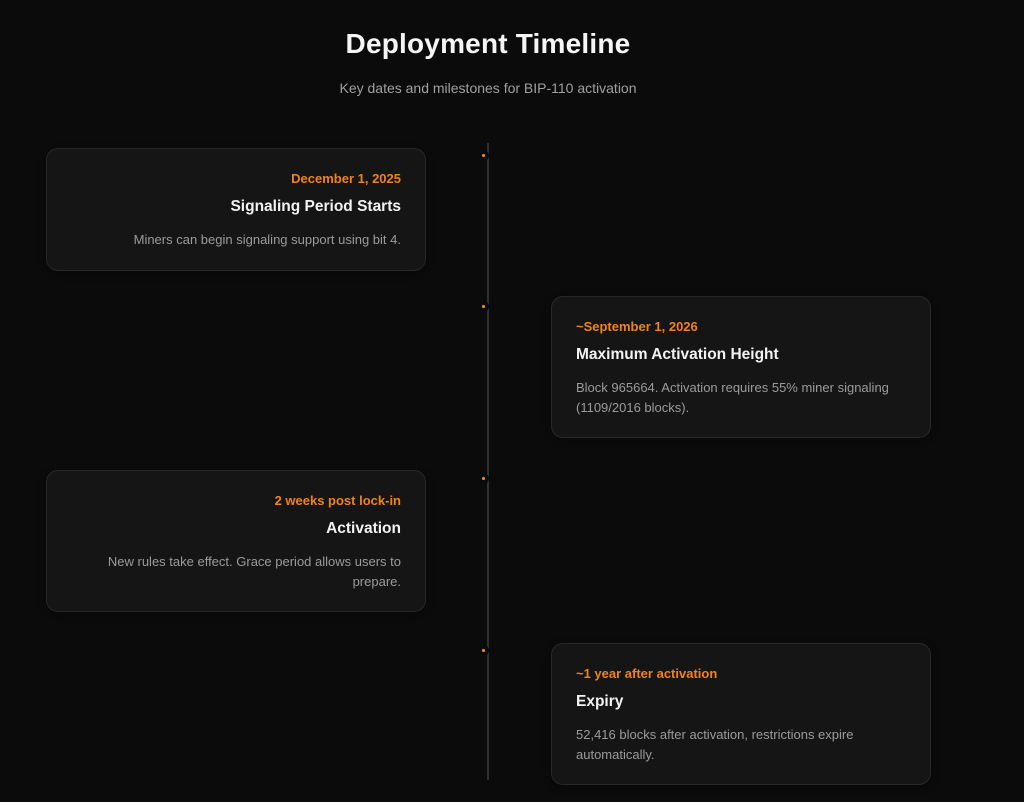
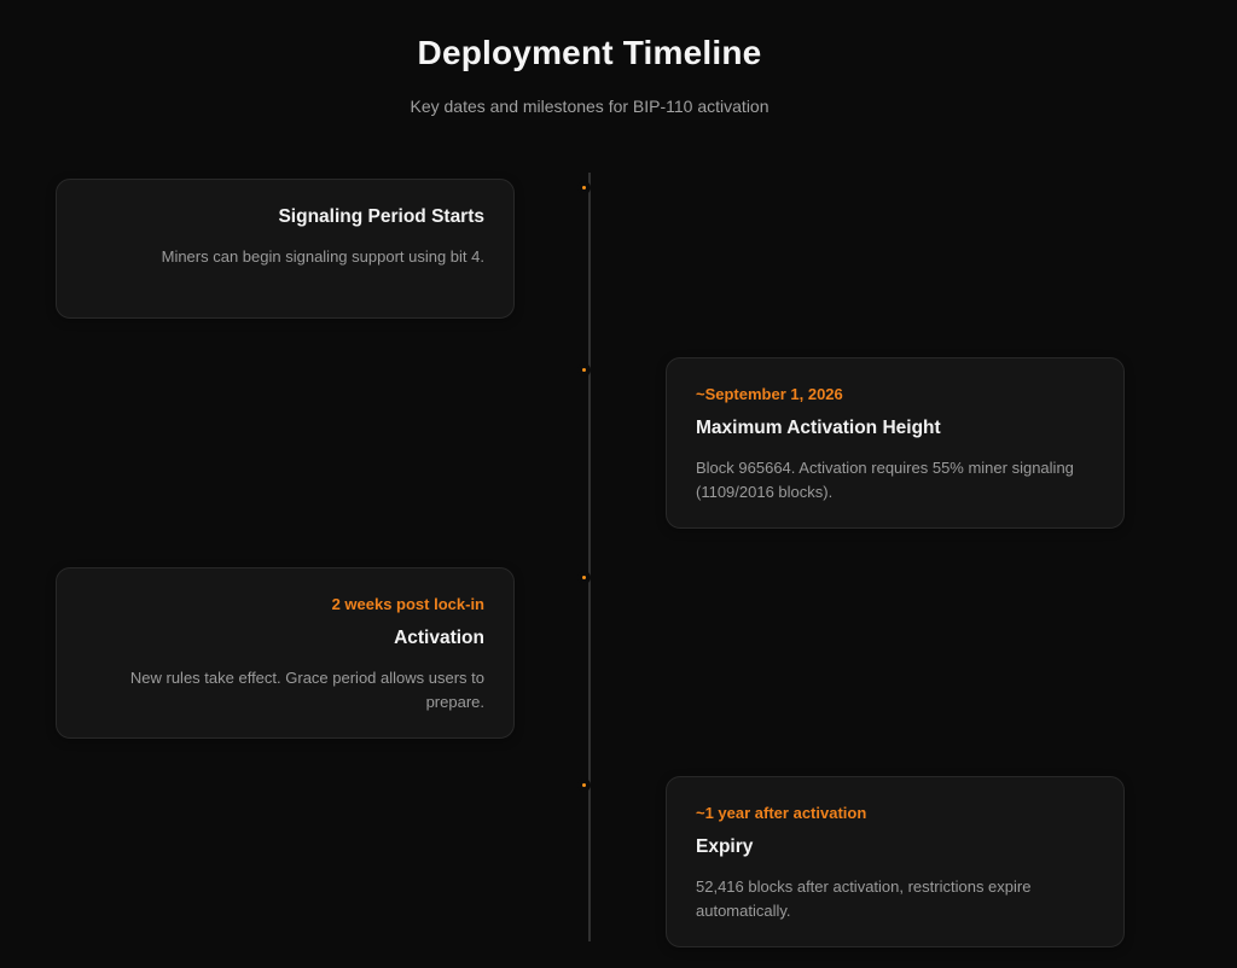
  Deployment Timeline
  Key dates and milestones for BIP-110 activation
- December 1, 2025
  Signaling Period Starts
  Miners can begin signaling support using bit 4.
  ~September 1, 2026
  Maximum Activation Height
  Block 965664. Activation requires 55% miner signaling (1109/2016 blocks).
  2 weeks post lock-in
  Activation
  New rules take effect. Grace period allows users to prepare.
  ~1 year after activation
  Expiry
  52,416 blocks after activation, restrictions expire automatically.
